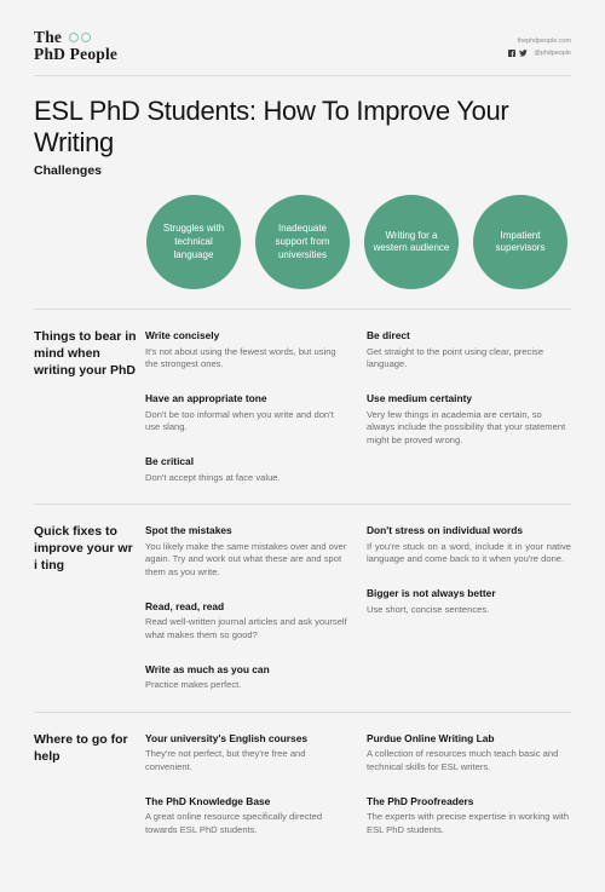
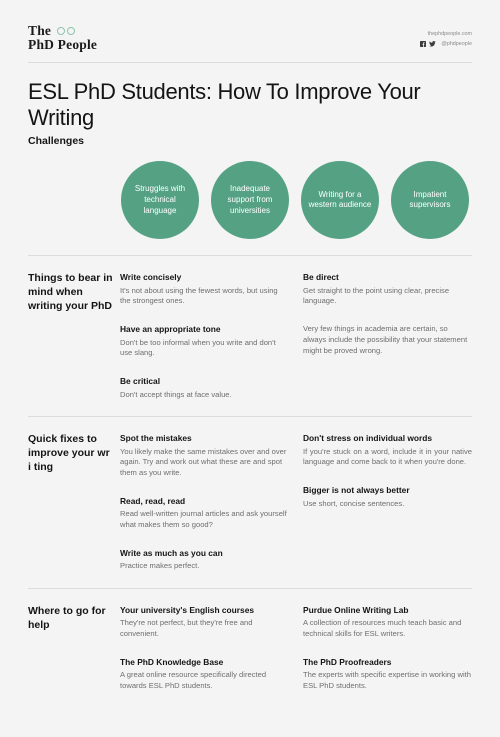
  The
  PhD People
  ESL PhD Students: How To Improve Your Writing
  Challenges
  Struggles with technical language
  Inadequate support from universities
  Writing for a western audience
  Impatient supervisors
  Things to bear in mind when writing your PhD
  Write concisely
  It's not about using the fewest words, but using the strongest ones.
  Have an appropriate tone
  Don't be too informal when you write and don't use slang.
  Be critical
  Don't accept things at face value.
  Be direct
  Get straight to the point using clear, precise language.
- Use medium certainty
  Very few things in academia are certain, so always include the possibility that your statement might be proved wrong.
  Quick fixes to improve your wr i ting
  Spot the mistakes
  You likely make the same mistakes over and over again. Try and work out what these are and spot them as you write.
  Read, read, read
  Read well-written journal articles and ask yourself what makes them so good?
  Write as much as you can
  Practice makes perfect.
  Don't stress on individual words
  If you're stuck on a word, include it in your native language and come back to it when you're done.
  Bigger is not always better
  Use short, concise sentences.
  Where to go for help
  Your university's English courses
  They're not perfect, but they're free and convenient.
  The PhD Knowledge Base
  A great online resource specifically directed towards ESL PhD students.
  Purdue Online Writing Lab
  A collection of resources much teach basic and technical skills for ESL writers.
  The PhD Proofreaders
- The experts with precise expertise in working with ESL PhD students.
+ The experts with specific expertise in working with ESL PhD students.
